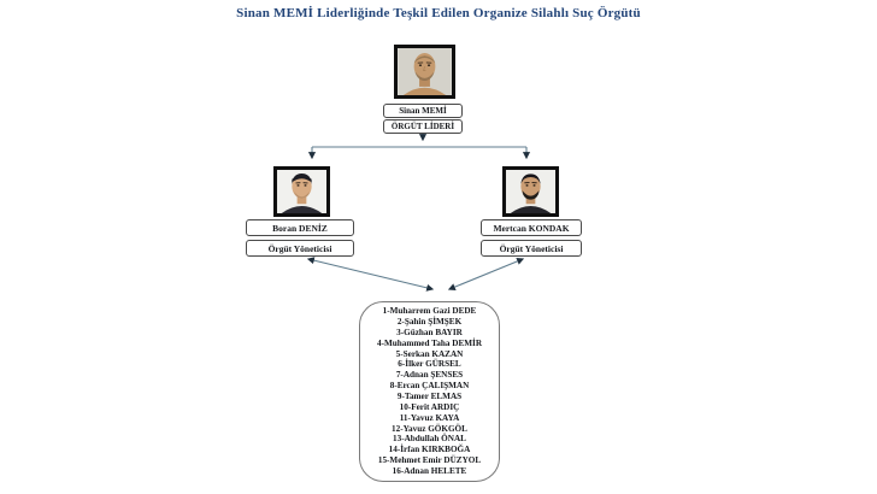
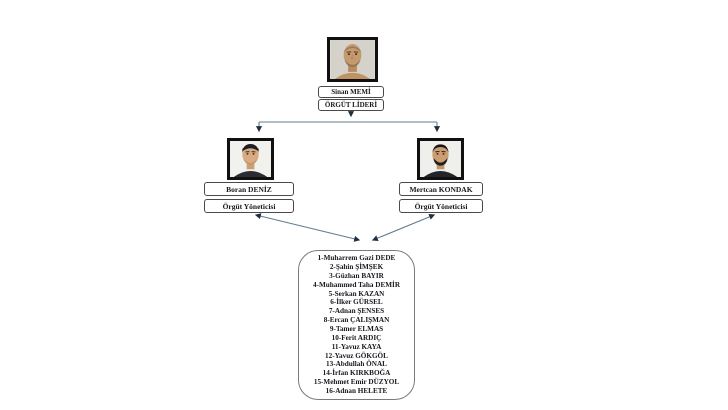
- Sinan MEMİ Liderliğinde Teşkil Edilen Organize Silahlı Suç Örgütü
  Sinan MEMİ
  ÖRGÜT LİDERİ
  Boran DENİZ
  Örgüt Yöneticisi
  Mertcan KONDAK
  Örgüt Yöneticisi
  1-Muharrem Gazi DEDE
  2-Şahin ŞİMŞEK
  3-Güzhan BAYIR
  4-Muhammed Taha DEMİR
  5-Serkan KAZAN
  6-İlker GÜRSEL
  7-Adnan ŞENSES
  8-Ercan ÇALIŞMAN
  9-Tamer ELMAS
  10-Ferit ARDIÇ
  11-Yavuz KAYA
  12-Yavuz GÖKGÖL
  13-Abdullah ÖNAL
  14-İrfan KIRKBOĞA
  15-Mehmet Emir DÜZYOL
  16-Adnan HELETE
